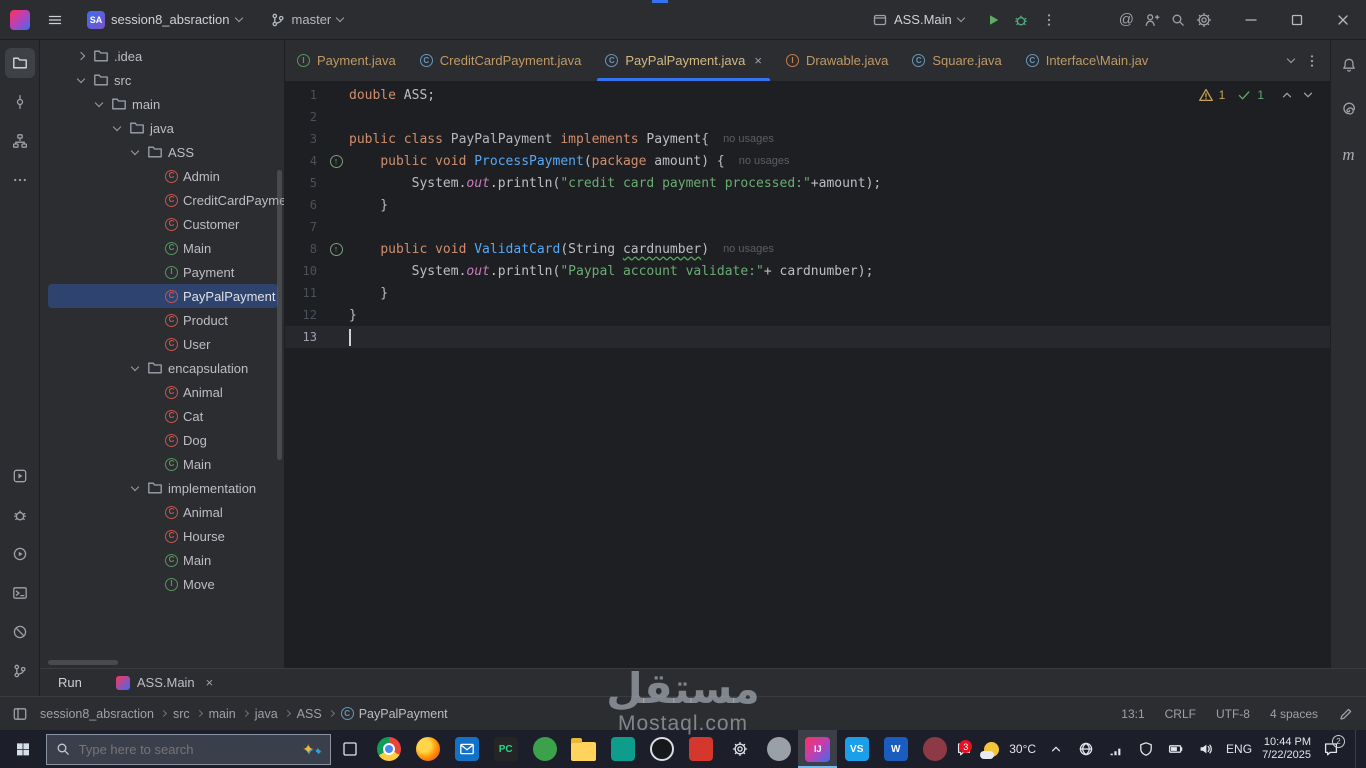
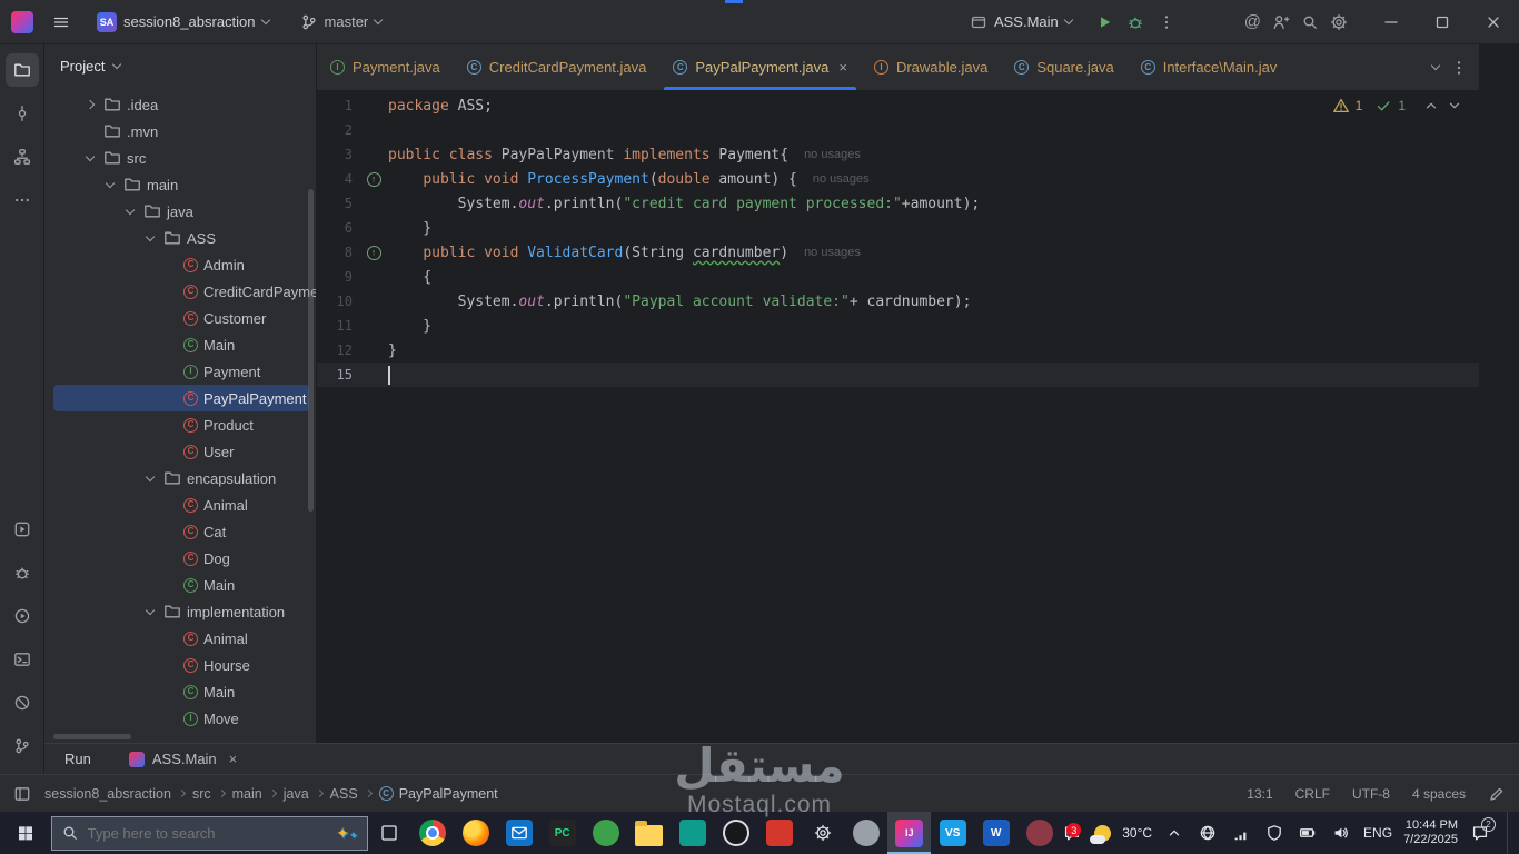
  SA
  session8_absraction
  master
  ASS.Main
  @
+ Project
  .idea
+ .mvn
  src
  main
  java
  ASS
  C
  Admin
  C
  CreditCardPayme
  C
  Customer
  C
  Main
  I
  Payment
  C
  PayPalPayment
  C
  Product
  C
  User
  encapsulation
  C
  Animal
  C
  Cat
  C
  Dog
  C
  Main
  implementation
  C
  Animal
  C
  Hourse
  C
  Main
  I
  Move
  I
  Payment.java
  C
  CreditCardPayment.java
  C
  PayPalPayment.java
  ×
  I
  Drawable.java
  C
  Square.java
  C
  Interface\Main.jav
  1
- double
+ package
  ASS;
  2
  3
  public class
  PayPalPayment
  implements
  Payment{
  no usages
  4
  ↑
  public void
  ProcessPayment
  (
- package
+ double
  amount) {
  no usages
  5
  System.
  out
  .println(
  "credit card payment processed:"
  +amount);
  6
  }
- 7
  8
  ↑
  public void
  ValidatCard
  (String
  cardnumber
  )
  no usages
+ 9
+ {
  10
  System.
  out
  .println(
  "Paypal account validate:"
  + cardnumber);
  11
  }
  12
  }
- 13
+ 15
  1
  1
- m
  Run
  ASS.Main
  ×
  session8_absraction
  src
  main
  java
  ASS
  C
  PayPalPayment
  13:1
  CRLF
  UTF-8
  4 spaces
  مستقل
  Mostaql.com
  Type here to search
  ✦✦
  PC
  IJ
  VS
  W
  3
  30°C
  ENG
  10:44 PM
  7/22/2025
  2
